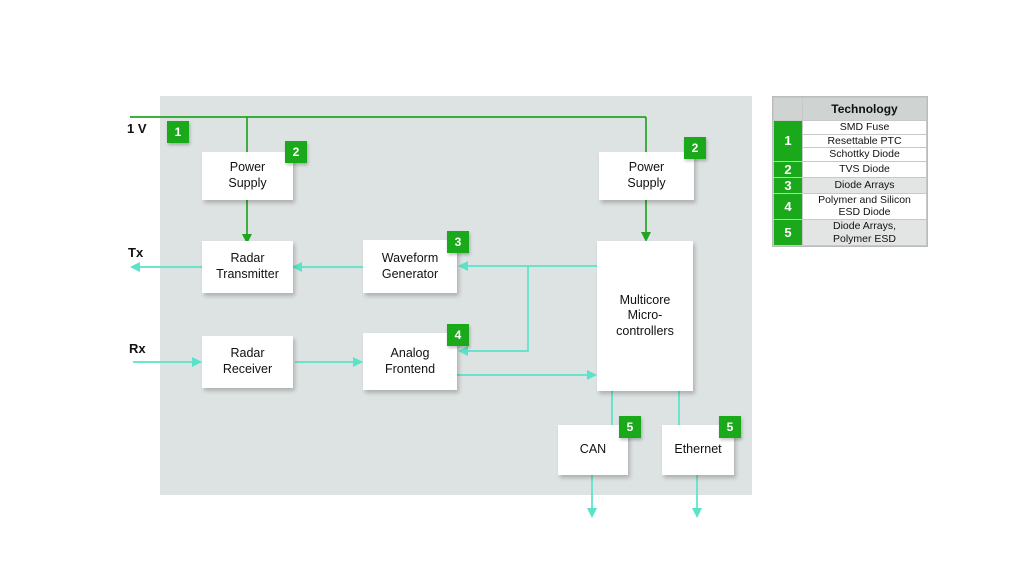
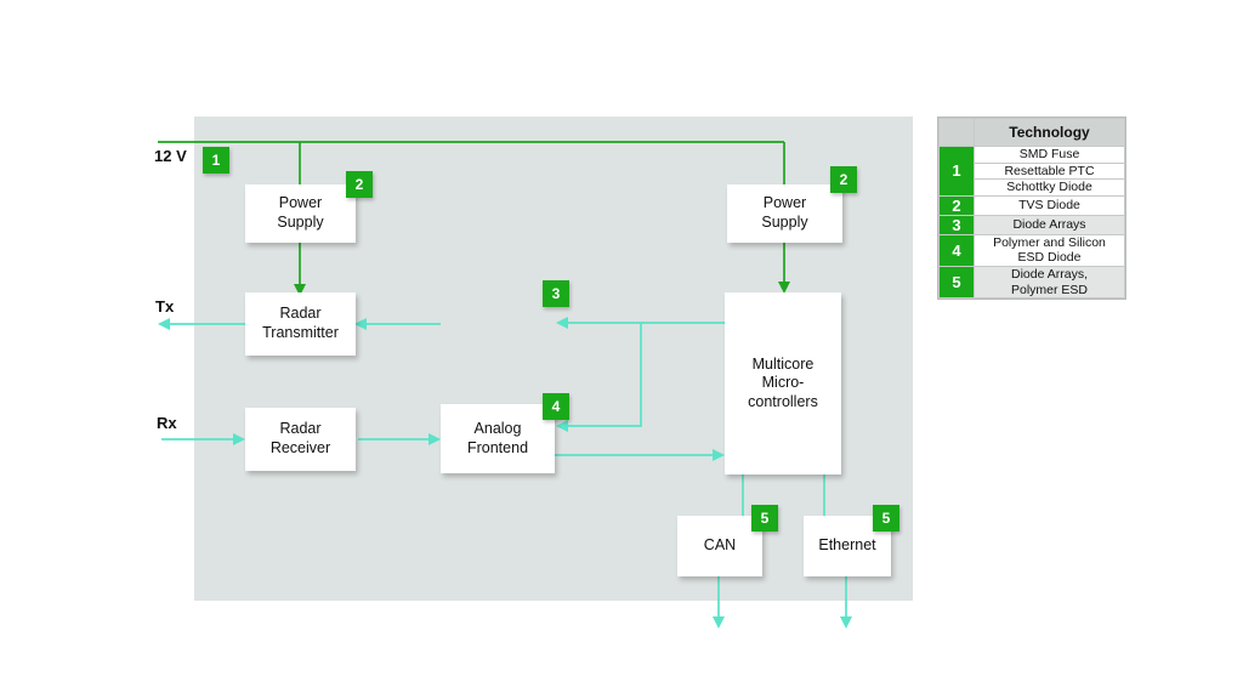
- 1 V
+ 12 V
  Tx
  Rx
  Power
  Supply
  Power
  Supply
  Radar
  Transmitter
  Radar
  Receiver
- Waveform
- Generator
  Analog
  Frontend
  Multicore
  Micro-
  controllers
  CAN
  Ethernet
  1
  2
  2
  3
  4
  5
  5
  	Technology
  1	SMD Fuse
  Resettable PTC
  Schottky Diode
  2	TVS Diode
  3	Diode Arrays
  4	Polymer and Silicon ESD Diode
  5	Diode Arrays, Polymer ESD
